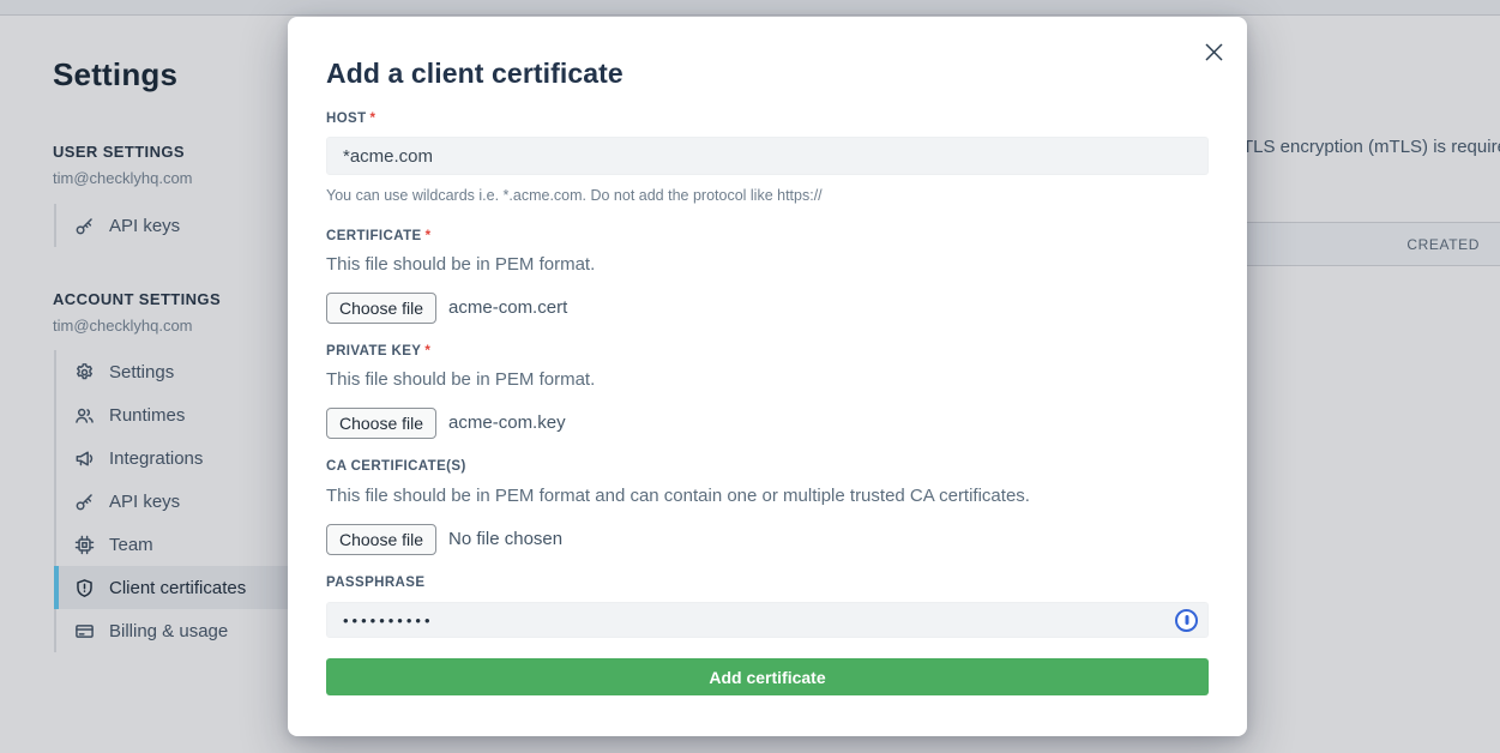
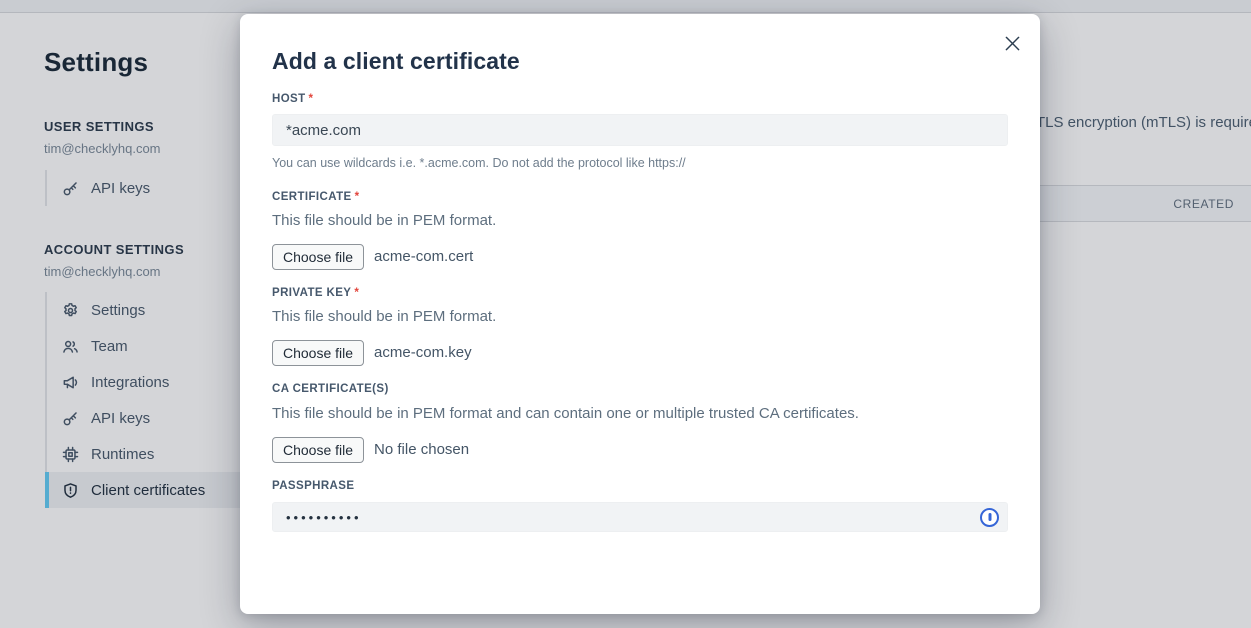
  Settings
  USER SETTINGS
  tim@checklyhq.com
  API keys
  ACCOUNT SETTINGS
  tim@checklyhq.com
  Settings
- Runtimes
+ Team
  Integrations
  API keys
- Team
+ Runtimes
  Client certificates
- Billing & usage
  TLS encryption (mTLS) is requir
  CREATED
  Add a client certificate
  HOST *
  *acme.com
  You can use wildcards i.e. *.acme.com. Do not add the protocol like https://
  CERTIFICATE *
  This file should be in PEM format.
  Choose file
  acme-com.cert
  PRIVATE KEY *
  This file should be in PEM format.
  Choose file
  acme-com.key
  CA CERTIFICATE(S)
  This file should be in PEM format and can contain one or multiple trusted CA certificates.
  Choose file
  No file chosen
  PASSPHRASE
  ••••••••••
- Add certificate
